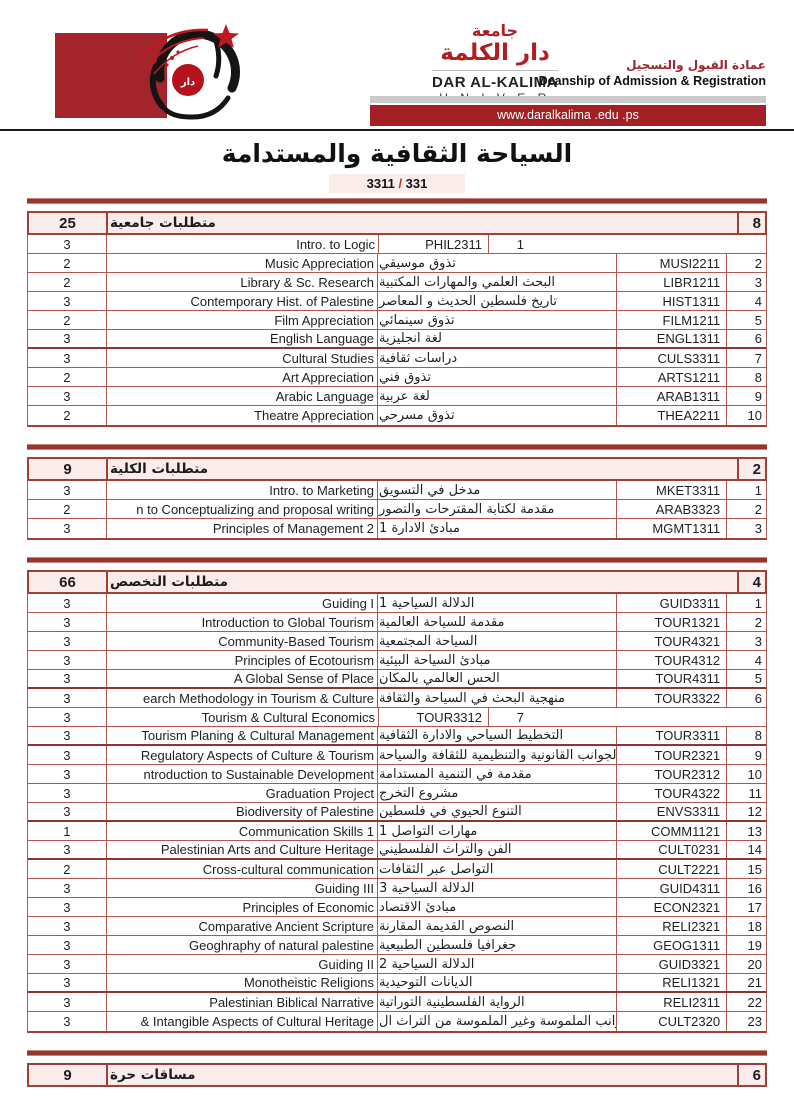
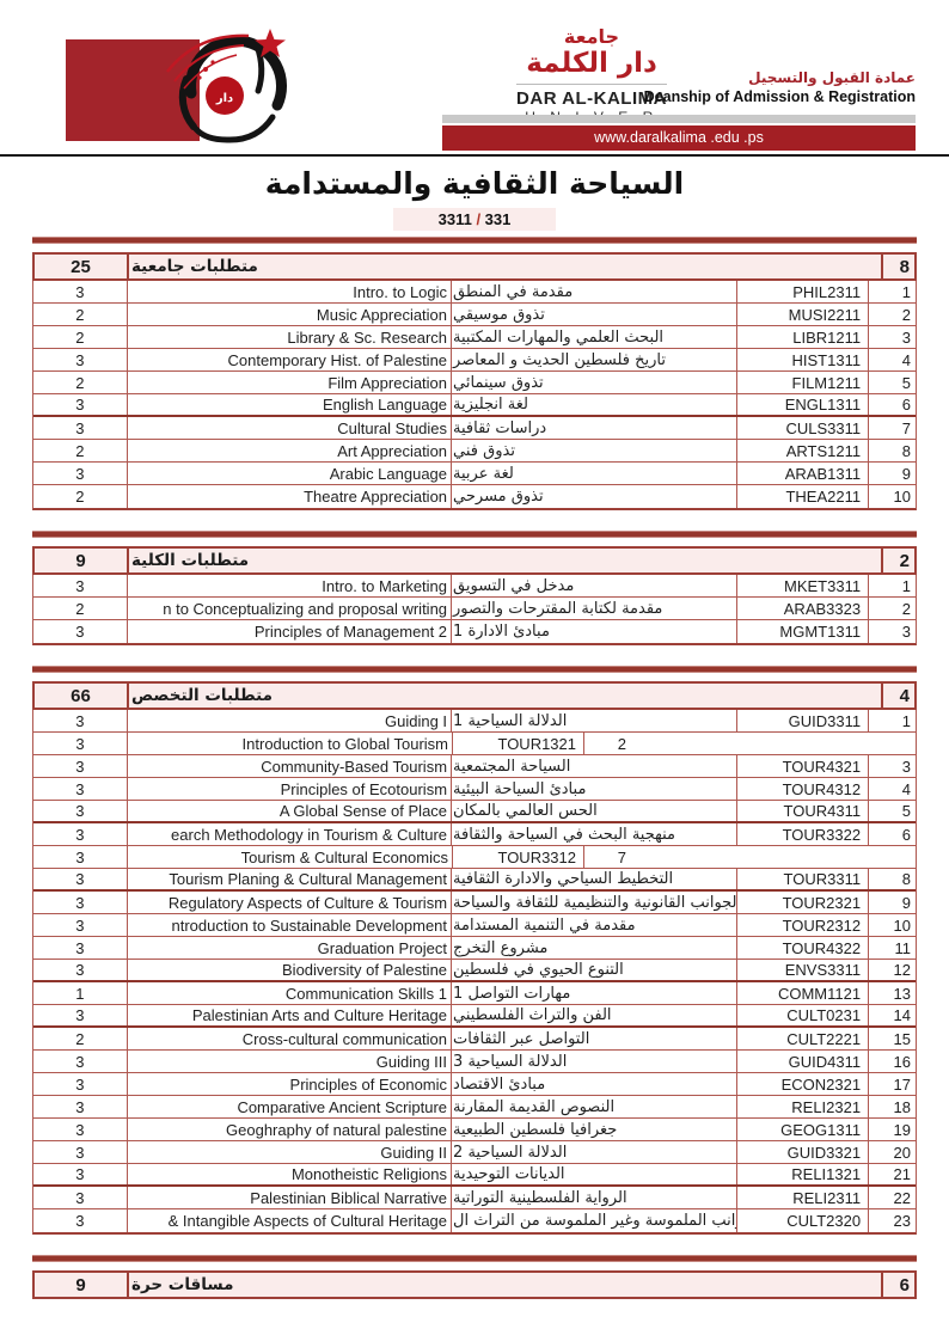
  دار
  جامعة
  دار الكلمة
  DAR AL-KALIMA
  عمادة القبول والتسجيل
  Deanship of Admission & Registration
  www.daralkalima .edu .ps
  السياحة الثقافية والمستدامة
  3311 / 331
  25
  متطلبات جامعية
  8
  3
  Intro. to Logic
+ مقدمة في المنطق
  PHIL2311
  1
  2
  Music Appreciation
  تذوق موسيقي
  MUSI2211
  2
  2
  Library & Sc. Research
  البحث العلمي والمهارات المكتبية
  LIBR1211
  3
  3
  Contemporary Hist. of Palestine
  تاريخ فلسطين الحديث و المعاصر
  HIST1311
  4
  2
  Film Appreciation
  تذوق سينمائي
  FILM1211
  5
  3
  English Language
  لغة انجليزية
  ENGL1311
  6
  3
  Cultural Studies
  دراسات ثقافية
  CULS3311
  7
  2
  Art Appreciation
  تذوق فني
  ARTS1211
  8
  3
  Arabic Language
  لغة عربية
  ARAB1311
  9
  2
  Theatre Appreciation
  تذوق مسرحي
  THEA2211
  10
  9
  متطلبات الكلية
  2
  3
  Intro. to Marketing
  مدخل في التسويق
  MKET3311
  1
  2
  n to Conceptualizing and proposal writing
  مقدمة لكتابة المقترحات والتصور
  ARAB3323
  2
  3
  Principles of Management 2
  مبادئ الادارة 1
  MGMT1311
  3
  66
  متطلبات التخصص
  4
  3
  Guiding I
  الدلالة السياحية 1
  GUID3311
  1
  3
  Introduction to Global Tourism
- مقدمة للسياحة العالمية
  TOUR1321
  2
  3
  Community-Based Tourism
  السياحة المجتمعية
  TOUR4321
  3
  3
  Principles of Ecotourism
  مبادئ السياحة البيئية
  TOUR4312
  4
  3
  A Global Sense of Place
  الحس العالمي بالمكان
  TOUR4311
  5
  3
  earch Methodology in Tourism & Culture
  منهجية البحث في السياحة والثقافة
  TOUR3322
  6
  3
  Tourism & Cultural Economics
  TOUR3312
  7
  3
  Tourism Planing & Cultural Management
  التخطيط السياحي والادارة الثقافية
  TOUR3311
  8
  3
  Regulatory Aspects of Culture & Tourism
  لجوانب القانونية والتنظيمية للثقافة والسياحة
  TOUR2321
  9
  3
  ntroduction to Sustainable Development
  مقدمة في التنمية المستدامة
  TOUR2312
  10
  3
  Graduation Project
  مشروع التخرج
  TOUR4322
  11
  3
  Biodiversity of Palestine
  التنوع الحيوي في فلسطين
  ENVS3311
  12
  1
  Communication Skills 1
  مهارات التواصل 1
  COMM1121
  13
  3
  Palestinian Arts and Culture Heritage
  الفن والتراث الفلسطيني
  CULT0231
  14
  2
  Cross-cultural communication
  التواصل عبر الثقافات
  CULT2221
  15
  3
  Guiding III
  الدلالة السياحية 3
  GUID4311
  16
  3
  Principles of Economic
  مبادئ الاقتصاد
  ECON2321
  17
  3
  Comparative Ancient Scripture
  النصوص القديمة المقارنة
  RELI2321
  18
  3
  Geoghraphy of natural palestine
  جغرافيا فلسطين الطبيعية
  GEOG1311
  19
  3
  Guiding II
  الدلالة السياحية 2
  GUID3321
  20
  3
  Monotheistic Religions
  الديانات التوحيدية
  RELI1321
  21
  3
  Palestinian Biblical Narrative
  الرواية الفلسطينية التوراتية
  RELI2311
  22
  3
  & Intangible Aspects of Cultural Heritage
  انب الملموسة وغير الملموسة من التراث ال
  CULT2320
  23
  9
  مساقات حرة
  6
